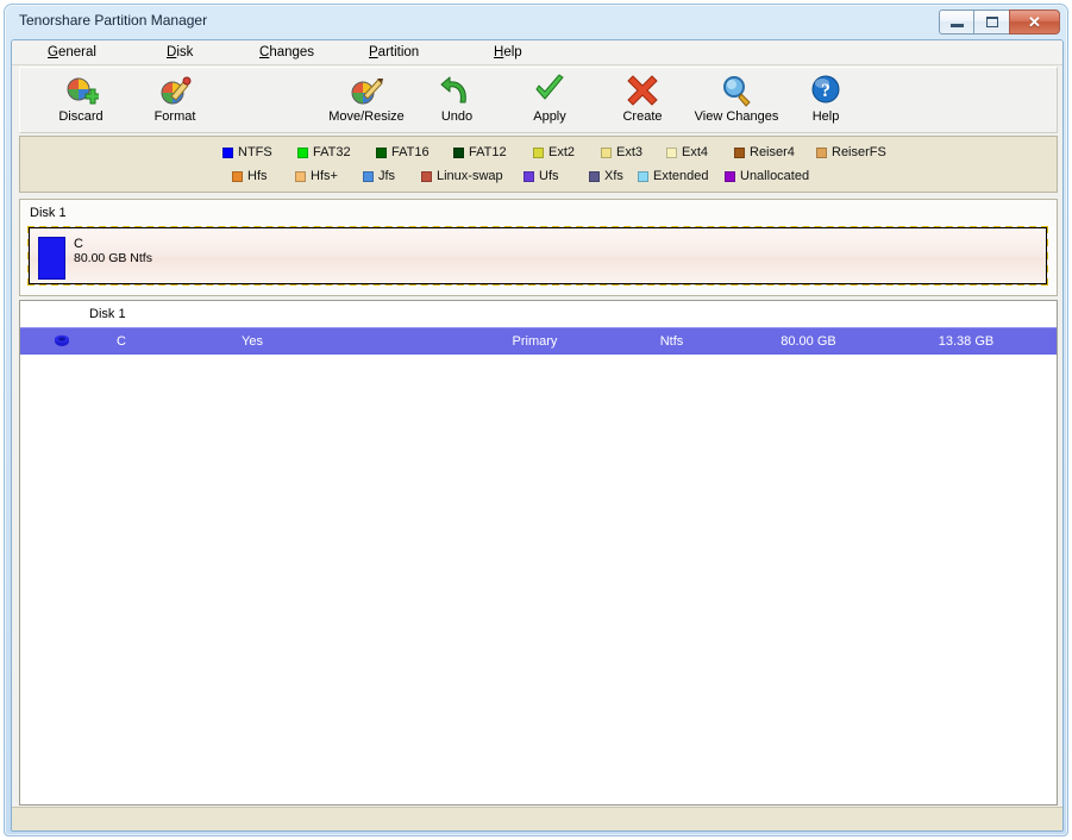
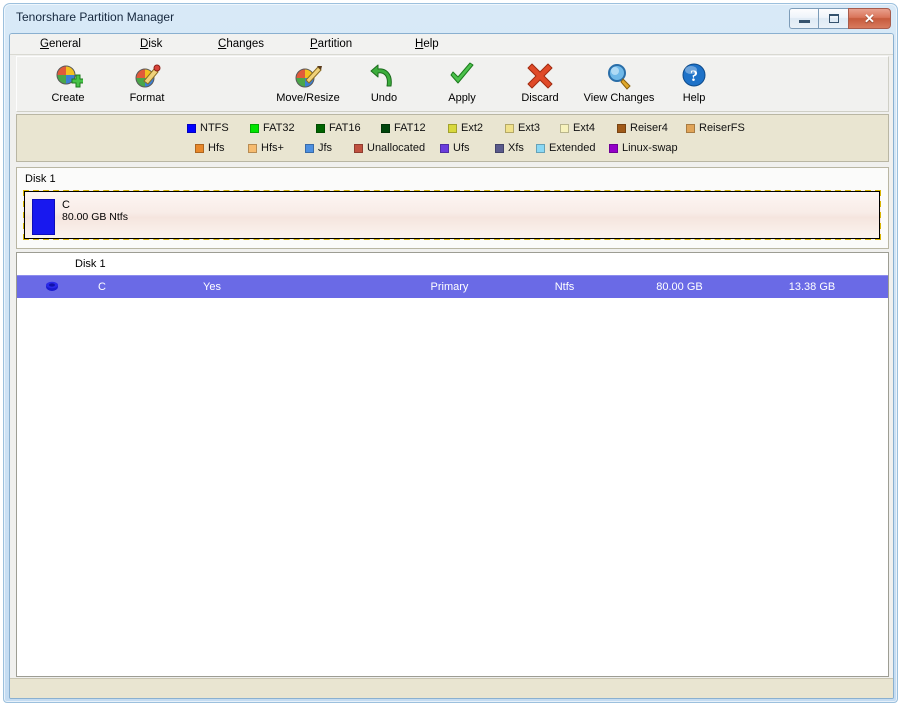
  Tenorshare Partition Manager
  ✕
  General
  Disk
  Changes
  Partition
  Help
- Discard
+ Create
  Format
  Move/Resize
  Undo
  Apply
- Create
+ Discard
  View Changes
  ?
  Help
  NTFS
  FAT32
  FAT16
  FAT12
  Ext2
  Ext3
  Ext4
  Reiser4
  ReiserFS
  Hfs
  Hfs+
  Jfs
- Linux-swap
+ Unallocated
  Ufs
  Xfs
  Extended
- Unallocated
+ Linux-swap
  Disk 1
  C
  80.00 GB Ntfs
  Disk 1
  C
  Yes
  Primary
  Ntfs
  80.00 GB
  13.38 GB
